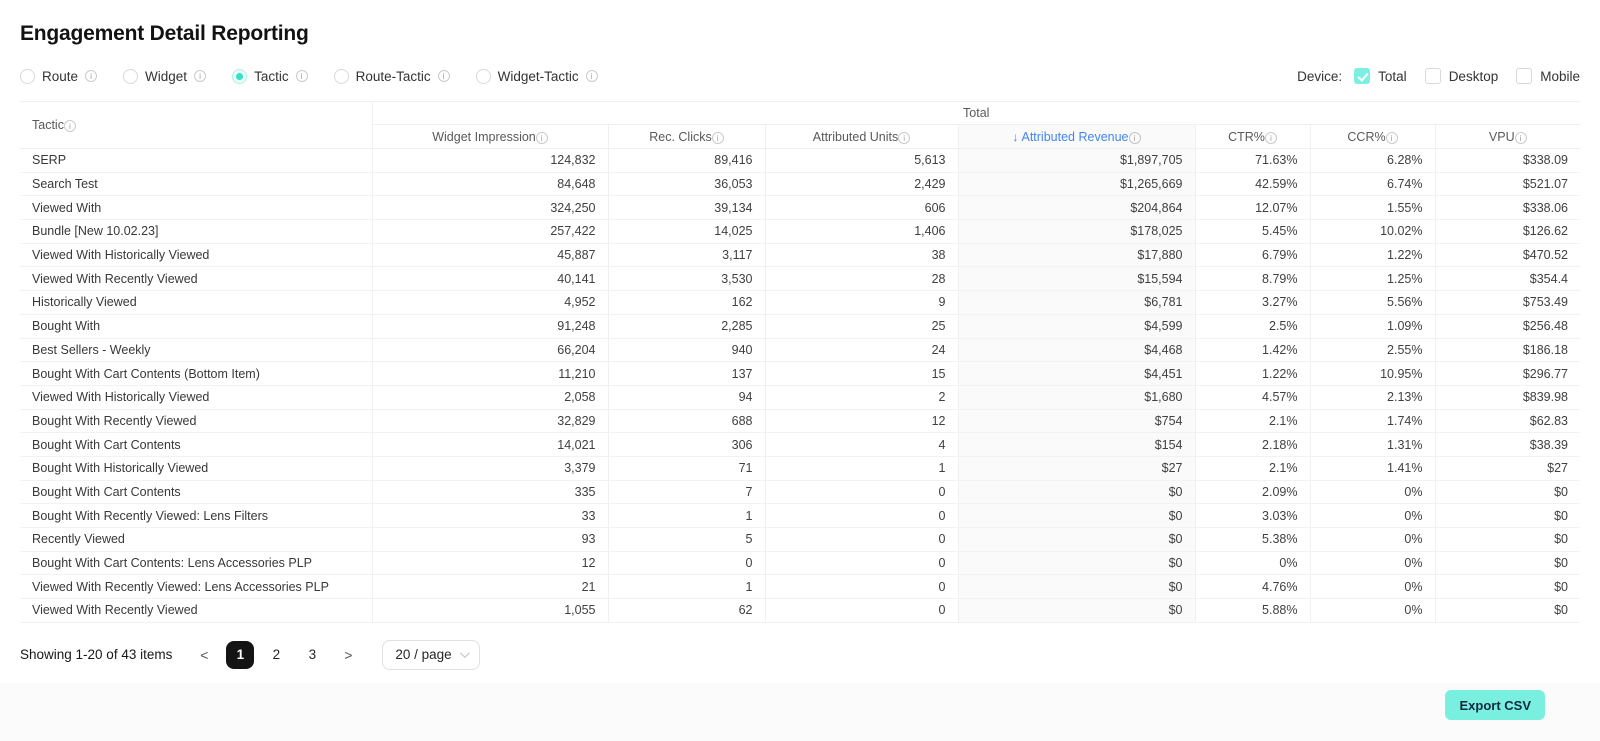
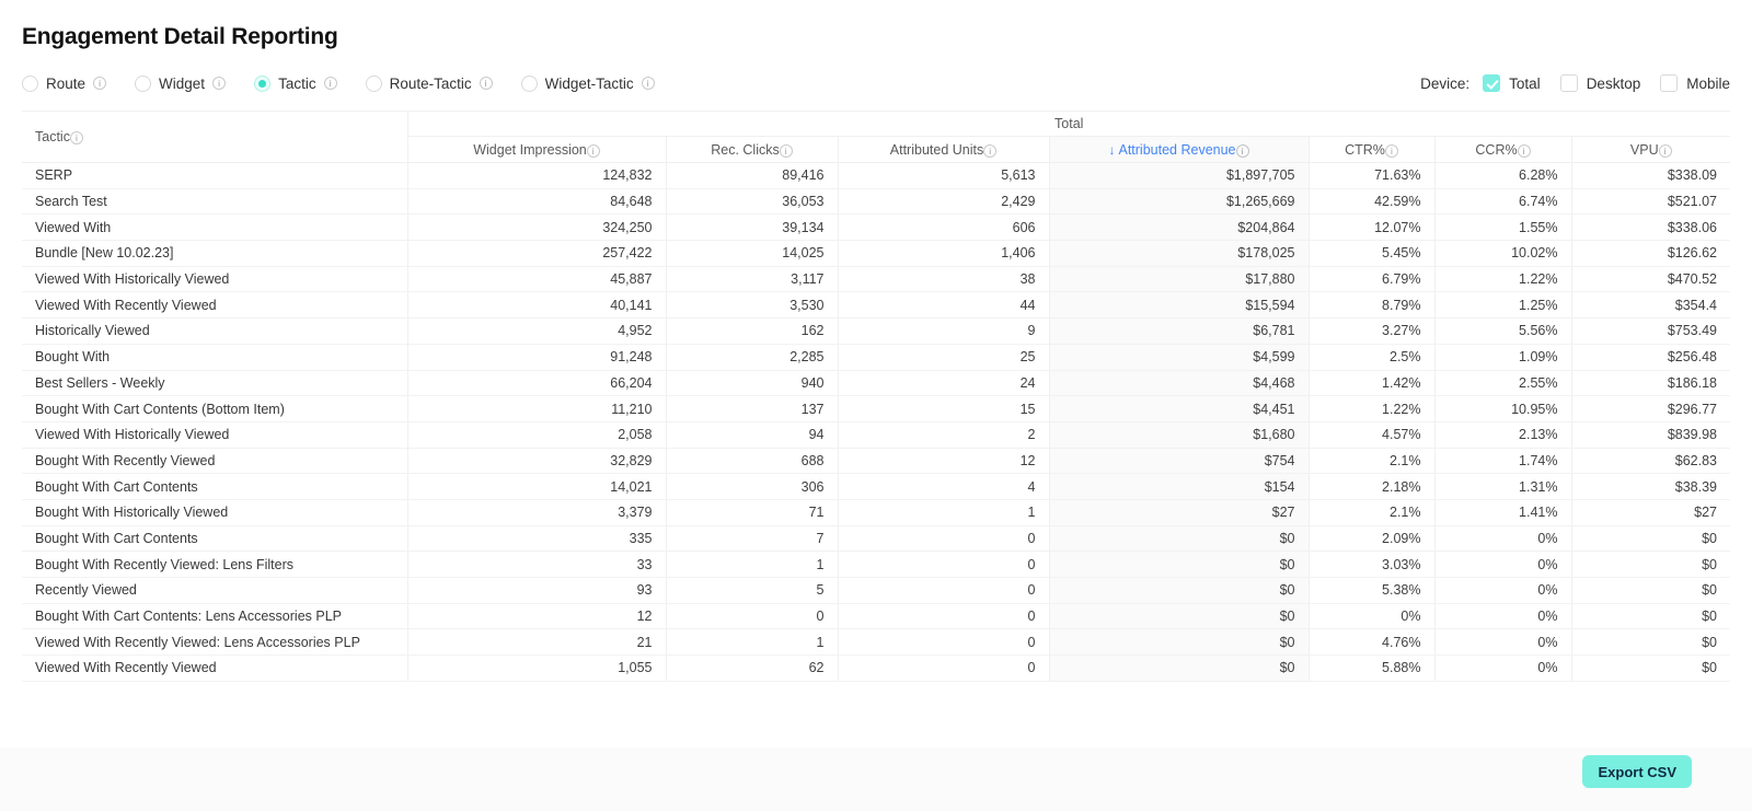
  Engagement Detail Reporting
  Route
  i
  Widget
  i
  Tactic
  i
  Route-Tactic
  i
  Widget-Tactic
  i
  Device:
  Total
  Desktop
  Mobile
  Tactic i	Total
  Widget Impression i	Rec. Clicks i	Attributed Units i	↓ Attributed Revenue i	CTR% i	CCR% i	VPU i
  SERP	124,832	89,416	5,613	$1,897,705	71.63%	6.28%	$338.09
  Search Test	84,648	36,053	2,429	$1,265,669	42.59%	6.74%	$521.07
  Viewed With	324,250	39,134	606	$204,864	12.07%	1.55%	$338.06
  Bundle [New 10.02.23]	257,422	14,025	1,406	$178,025	5.45%	10.02%	$126.62
  Viewed With Historically Viewed	45,887	3,117	38	$17,880	6.79%	1.22%	$470.52
- Viewed With Recently Viewed	40,141	3,530	28	$15,594	8.79%	1.25%	$354.4
+ Viewed With Recently Viewed	40,141	3,530	44	$15,594	8.79%	1.25%	$354.4
  Historically Viewed	4,952	162	9	$6,781	3.27%	5.56%	$753.49
  Bought With	91,248	2,285	25	$4,599	2.5%	1.09%	$256.48
  Best Sellers - Weekly	66,204	940	24	$4,468	1.42%	2.55%	$186.18
  Bought With Cart Contents (Bottom Item)	11,210	137	15	$4,451	1.22%	10.95%	$296.77
  Viewed With Historically Viewed	2,058	94	2	$1,680	4.57%	2.13%	$839.98
  Bought With Recently Viewed	32,829	688	12	$754	2.1%	1.74%	$62.83
  Bought With Cart Contents	14,021	306	4	$154	2.18%	1.31%	$38.39
  Bought With Historically Viewed	3,379	71	1	$27	2.1%	1.41%	$27
  Bought With Cart Contents	335	7	0	$0	2.09%	0%	$0
  Bought With Recently Viewed: Lens Filters	33	1	0	$0	3.03%	0%	$0
  Recently Viewed	93	5	0	$0	5.38%	0%	$0
  Bought With Cart Contents: Lens Accessories PLP	12	0	0	$0	0%	0%	$0
  Viewed With Recently Viewed: Lens Accessories PLP	21	1	0	$0	4.76%	0%	$0
  Viewed With Recently Viewed	1,055	62	0	$0	5.88%	0%	$0
- Showing 1-20 of 43 items
- <
- 1
- 2
- 3
- >
- 20 / page
  Export CSV
